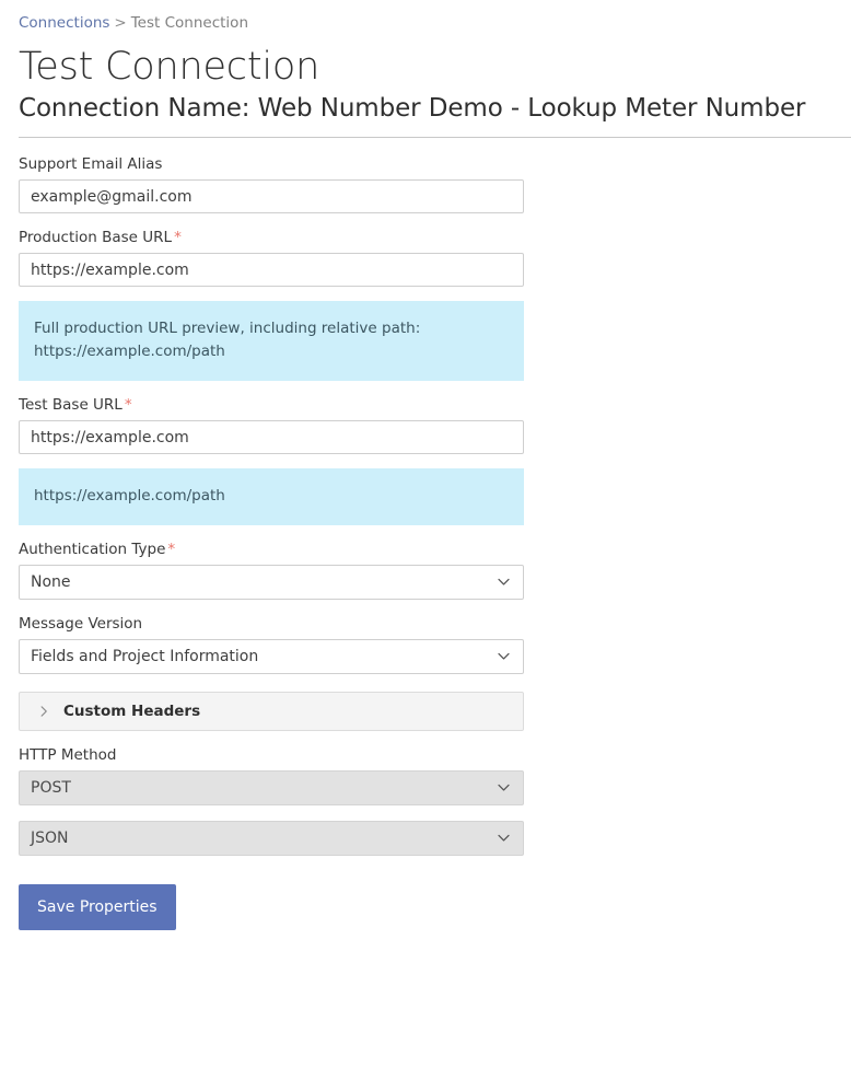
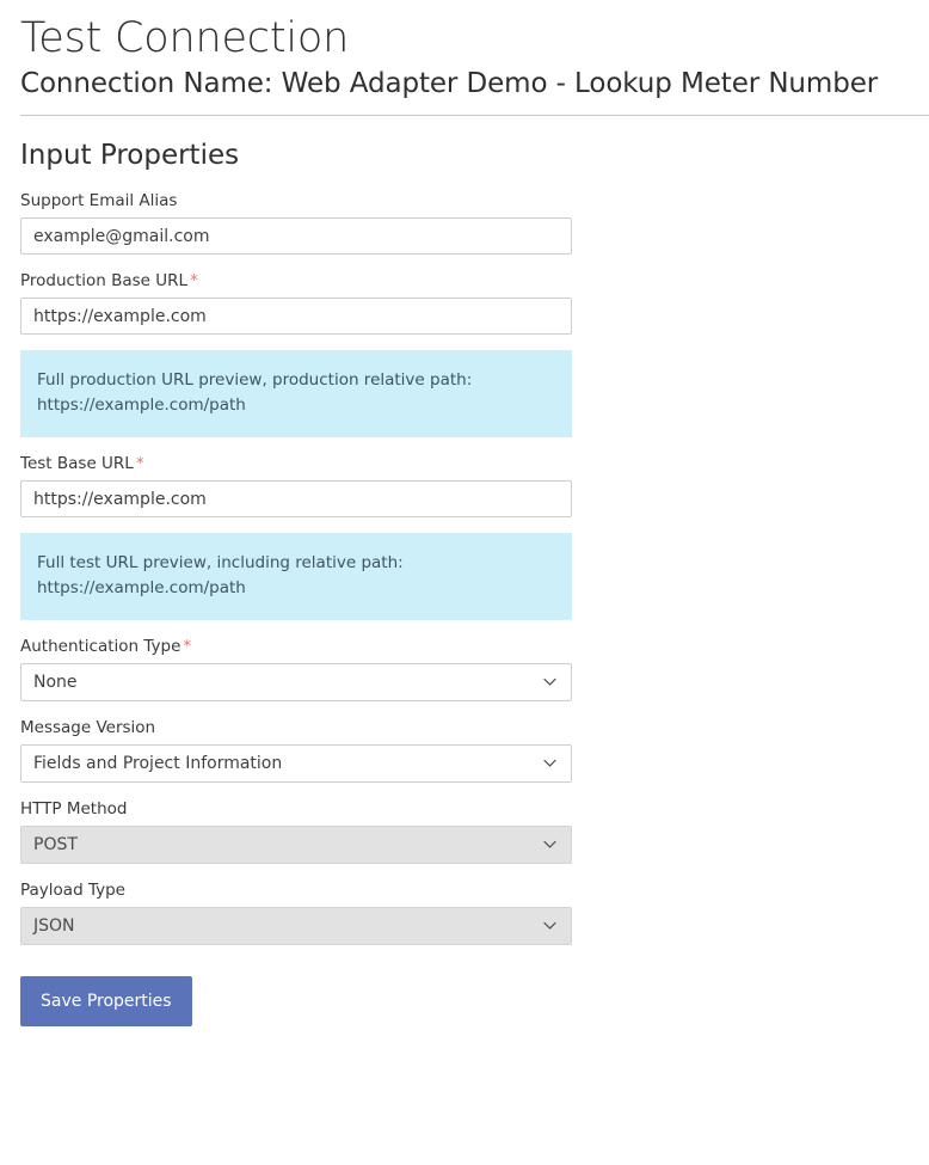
- Connections > Test Connection
  Test Connection
- Connection Name: Web Number Demo - Lookup Meter Number
+ Connection Name: Web Adapter Demo - Lookup Meter Number
+ Input Properties
  Support Email Alias
  example@gmail.com
  Production Base URL *
  https://example.com
- Full production URL preview, including relative path:
+ Full production URL preview, production relative path:
  https://example.com/path
  Test Base URL *
  https://example.com
+ Full test URL preview, including relative path:
  https://example.com/path
  Authentication Type *
  None
  Message Version
  Fields and Project Information
- Custom Headers
  HTTP Method
  POST
+ Payload Type
  JSON
  Save Properties
